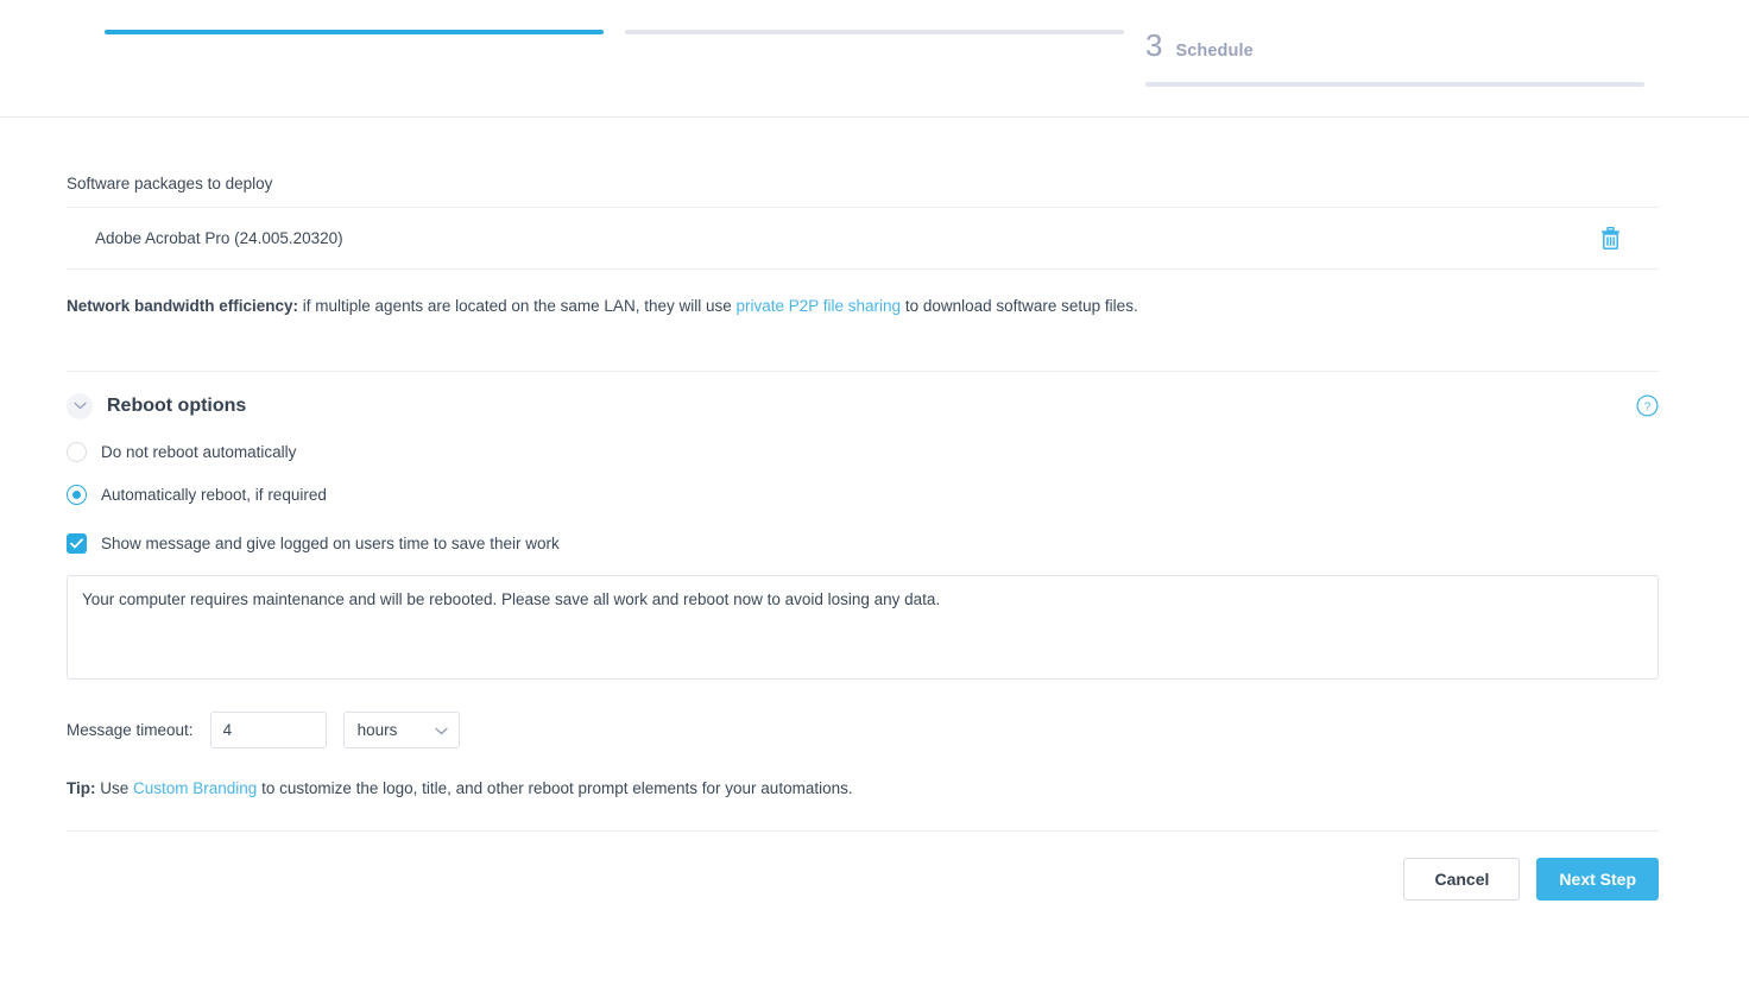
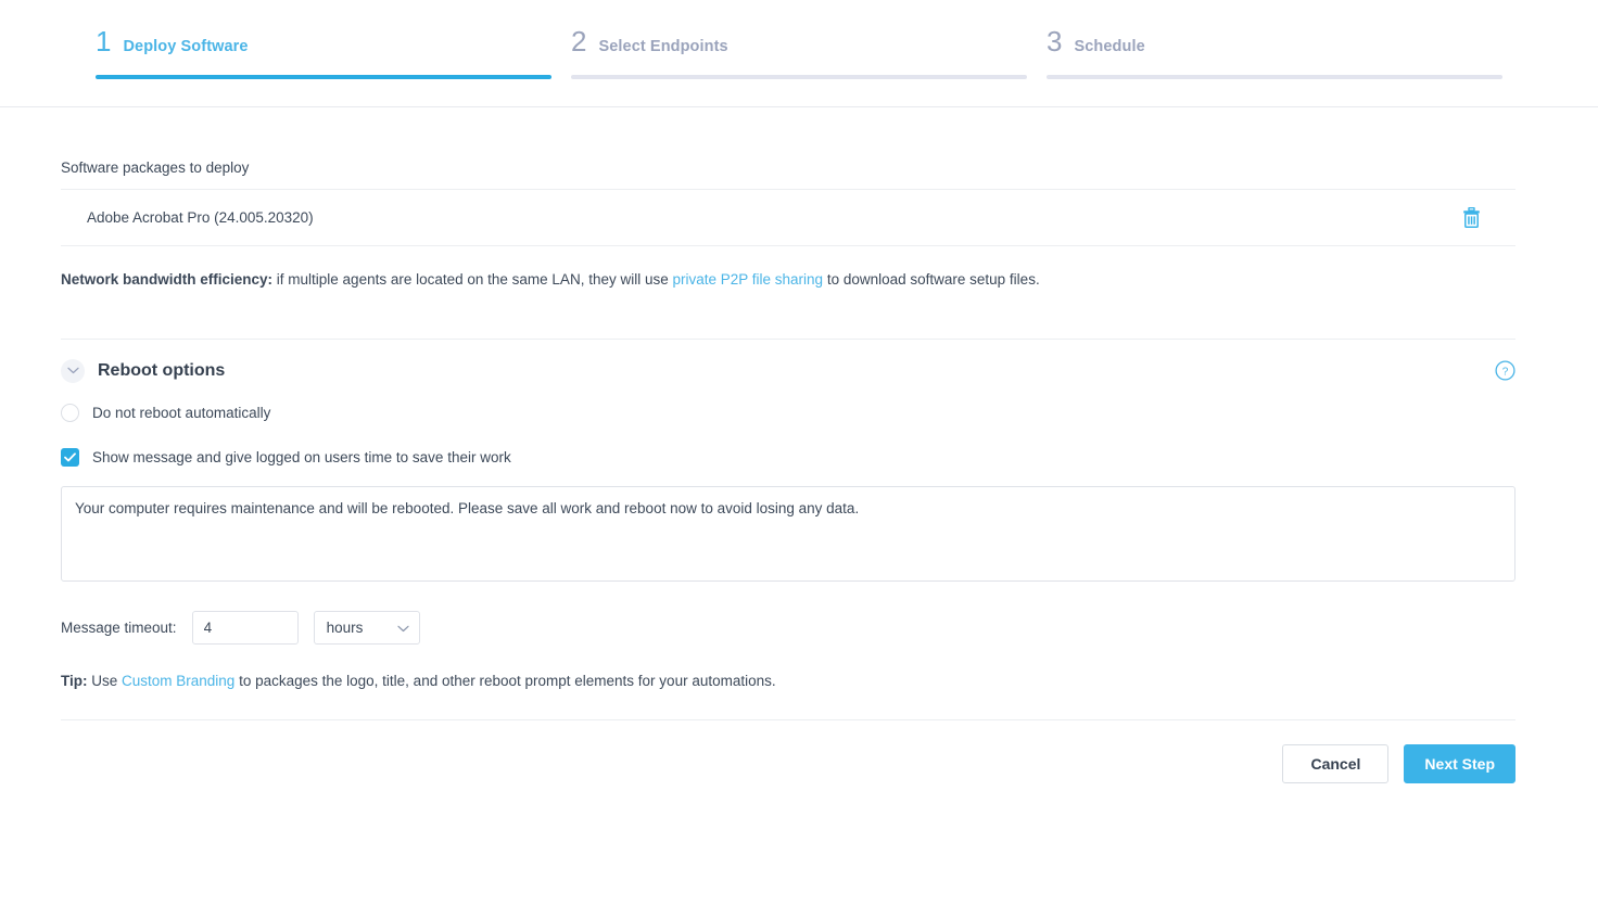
+ 1
+ Deploy Software
+ 2
+ Select Endpoints
  3
  Schedule
  Software packages to deploy
  Adobe Acrobat Pro (24.005.20320)
  Network bandwidth efficiency: if multiple agents are located on the same LAN, they will use private P2P file sharing to download software setup files.
  Reboot options
  ?
  Do not reboot automatically
- Automatically reboot, if required
  Show message and give logged on users time to save their work
  Your computer requires maintenance and will be rebooted. Please save all work and reboot now to avoid losing any data.
  Message timeout:
  4
  hours
- Tip: Use Custom Branding to customize the logo, title, and other reboot prompt elements for your automations.
+ Tip: Use Custom Branding to packages the logo, title, and other reboot prompt elements for your automations.
  Cancel
  Next Step
